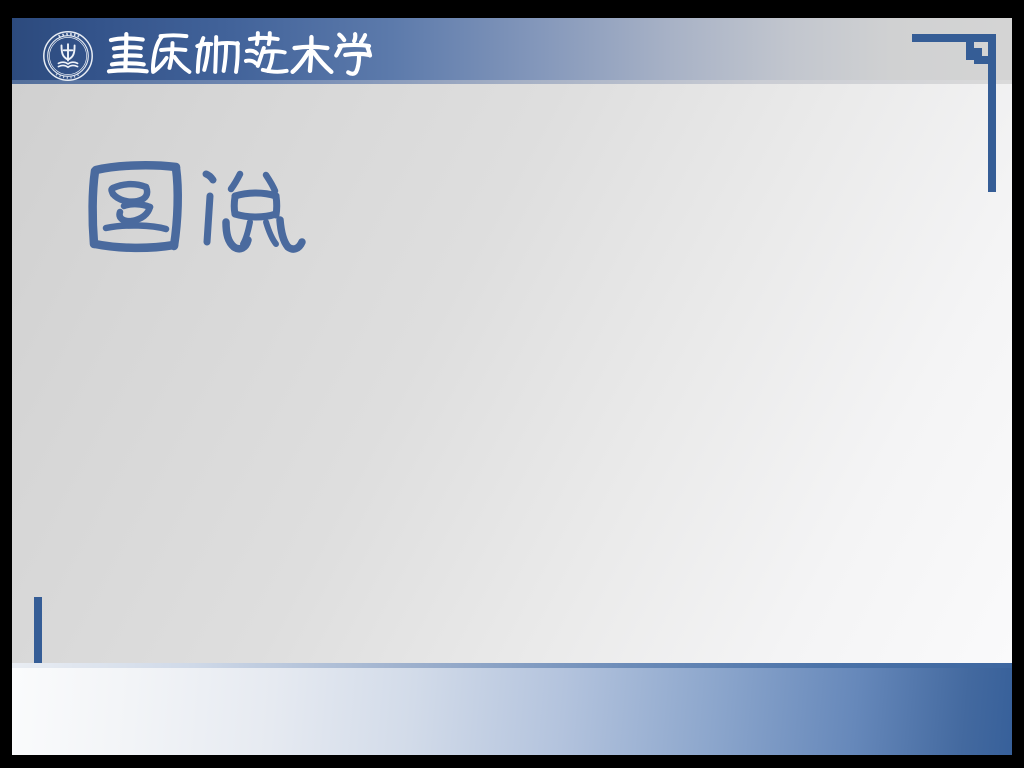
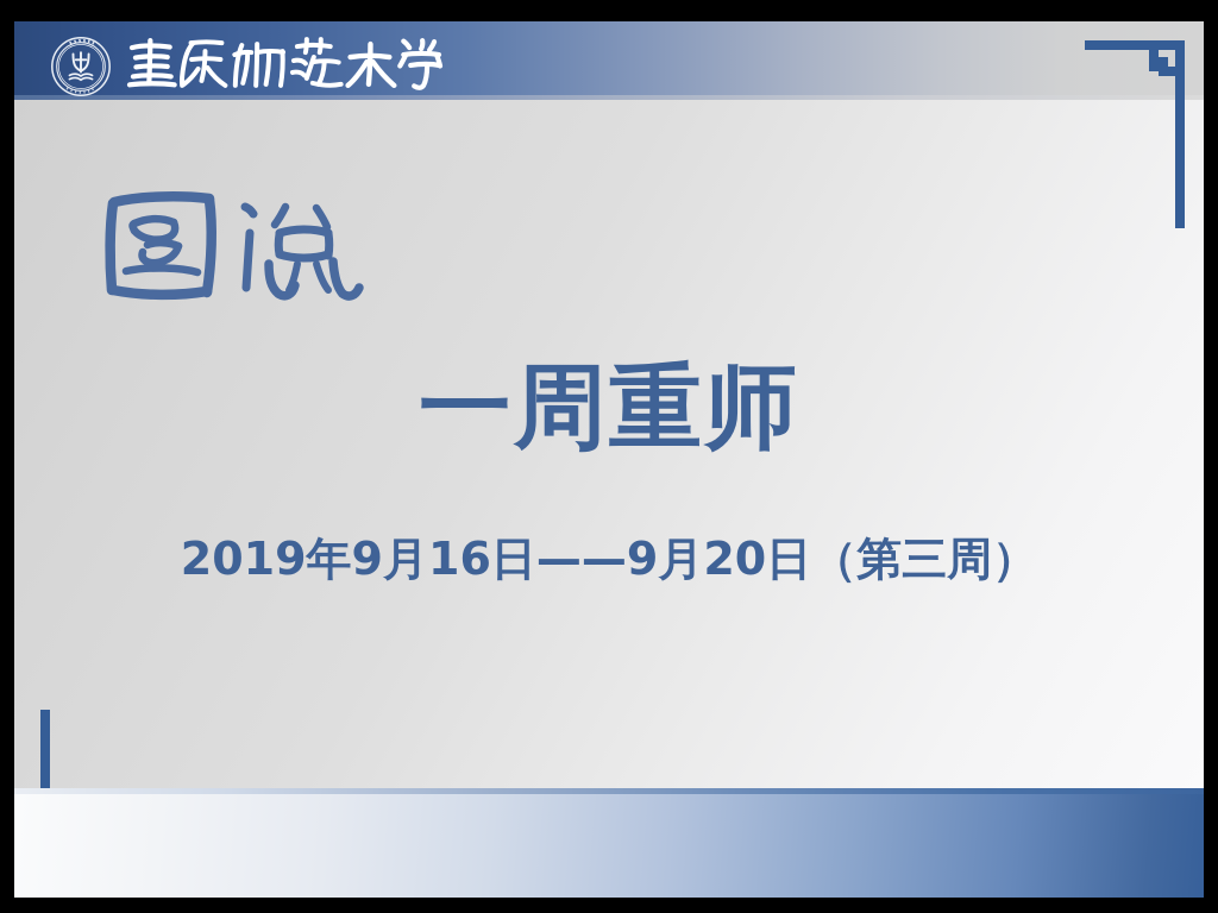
+ 一周重师
+ 2019年9月16日——9月20日（第三周）
